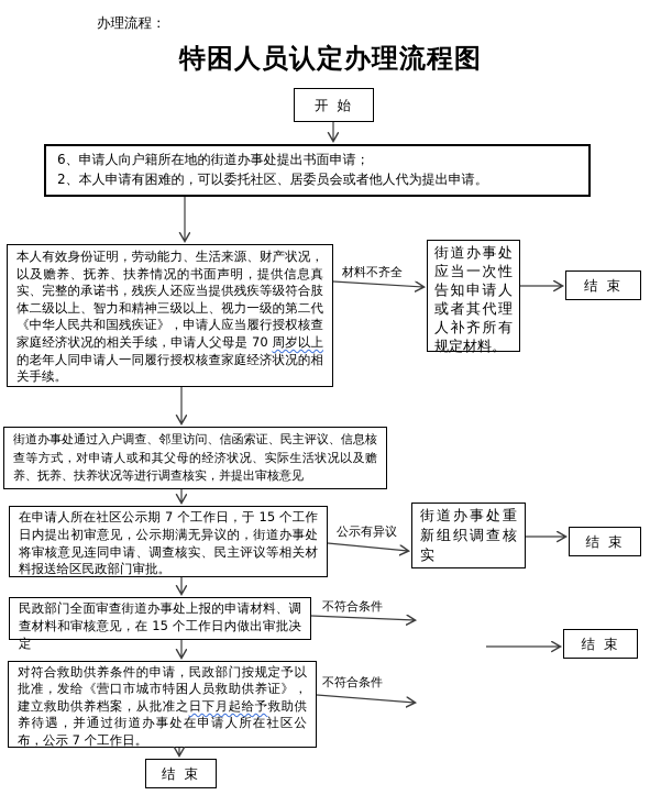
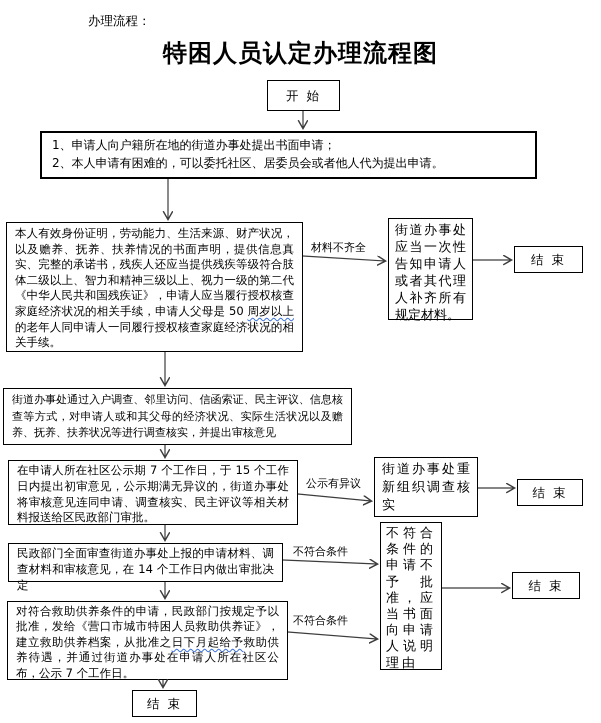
  办理流程：
  特困人员认定办理流程图
  开 始
- 6、申请人向户籍所在地的街道办事处提出书面申请；
+ 1、申请人向户籍所在地的街道办事处提出书面申请；
  2、本人申请有困难的，可以委托社区、居委员会或者他人代为提出申请。
- 本人有效身份证明，劳动能力、生活来源、财产状况，以及赡养、抚养、扶养情况的书面声明，提供信息真实、完整的承诺书，残疾人还应当提供残疾等级符合肢体二级以上、智力和精神三级以上、视力一级的第二代《中华人民共和国残疾证》，申请人应当履行授权核查家庭经济状况的相关手续，申请人父母是 70 周岁以上的老年人同申请人一同履行授权核查家庭经济状况的相关手续。
+ 本人有效身份证明，劳动能力、生活来源、财产状况，以及赡养、抚养、扶养情况的书面声明，提供信息真实、完整的承诺书，残疾人还应当提供残疾等级符合肢体二级以上、智力和精神三级以上、视力一级的第二代《中华人民共和国残疾证》，申请人应当履行授权核查家庭经济状况的相关手续，申请人父母是 50 周岁以上的老年人同申请人一同履行授权核查家庭经济状况的相关手续。
  材料不齐全
  街道办事处应当一次性告知申请人或者其代理人补齐所有规定材料。
  结 束
  街道办事处通过入户调查、邻里访问、信函索证、民主评议、信息核查等方式，对申请人或和其父母的经济状况、实际生活状况以及赡养、抚养、扶养状况等进行调查核实，并提出审核意见
  在申请人所在社区公示期 7 个工作日，于 15 个工作日内提出初审意见，公示期满无异议的，街道办事处将审核意见连同申请、调查核实、民主评议等相关材料报送给区民政部门审批。
  公示有异议
  街道办事处重新组织调查核实
  结 束
- 民政部门全面审查街道办事处上报的申请材料、调查材料和审核意见，在 15 个工作日内做出审批决定
+ 民政部门全面审查街道办事处上报的申请材料、调查材料和审核意见，在 14 个工作日内做出审批决定
  不符合条件
  不符合条件
+ 不符合条件的申请不予批准，应当书面向申请人说明理由
  结 束
  对符合救助供养条件的申请，民政部门按规定予以批准，发给《营口市城市特困人员救助供养证》，建立救助供养档案，从批准之日下月起给予救助供养待遇，并通过街道办事处在申请人所在社区公布，公示 7 个工作日。
  结 束
